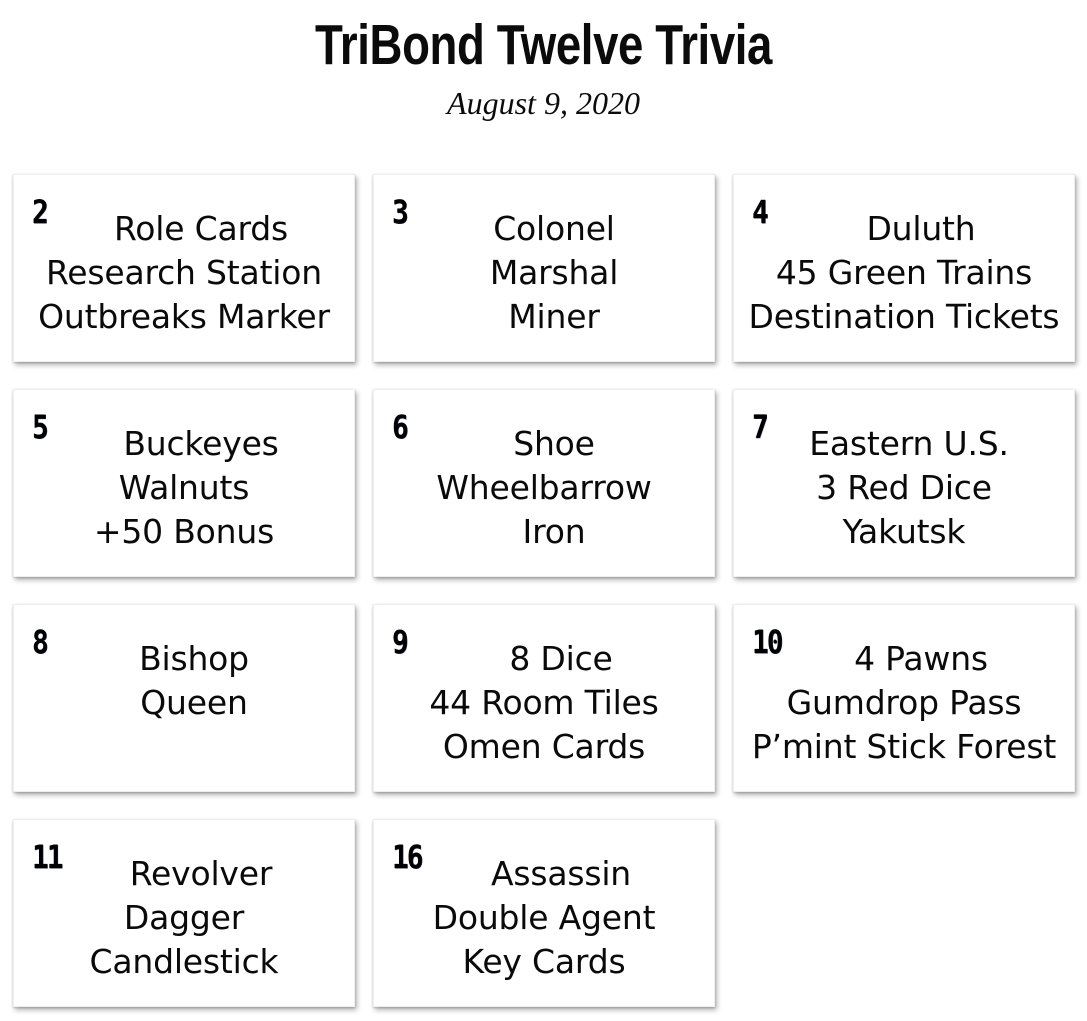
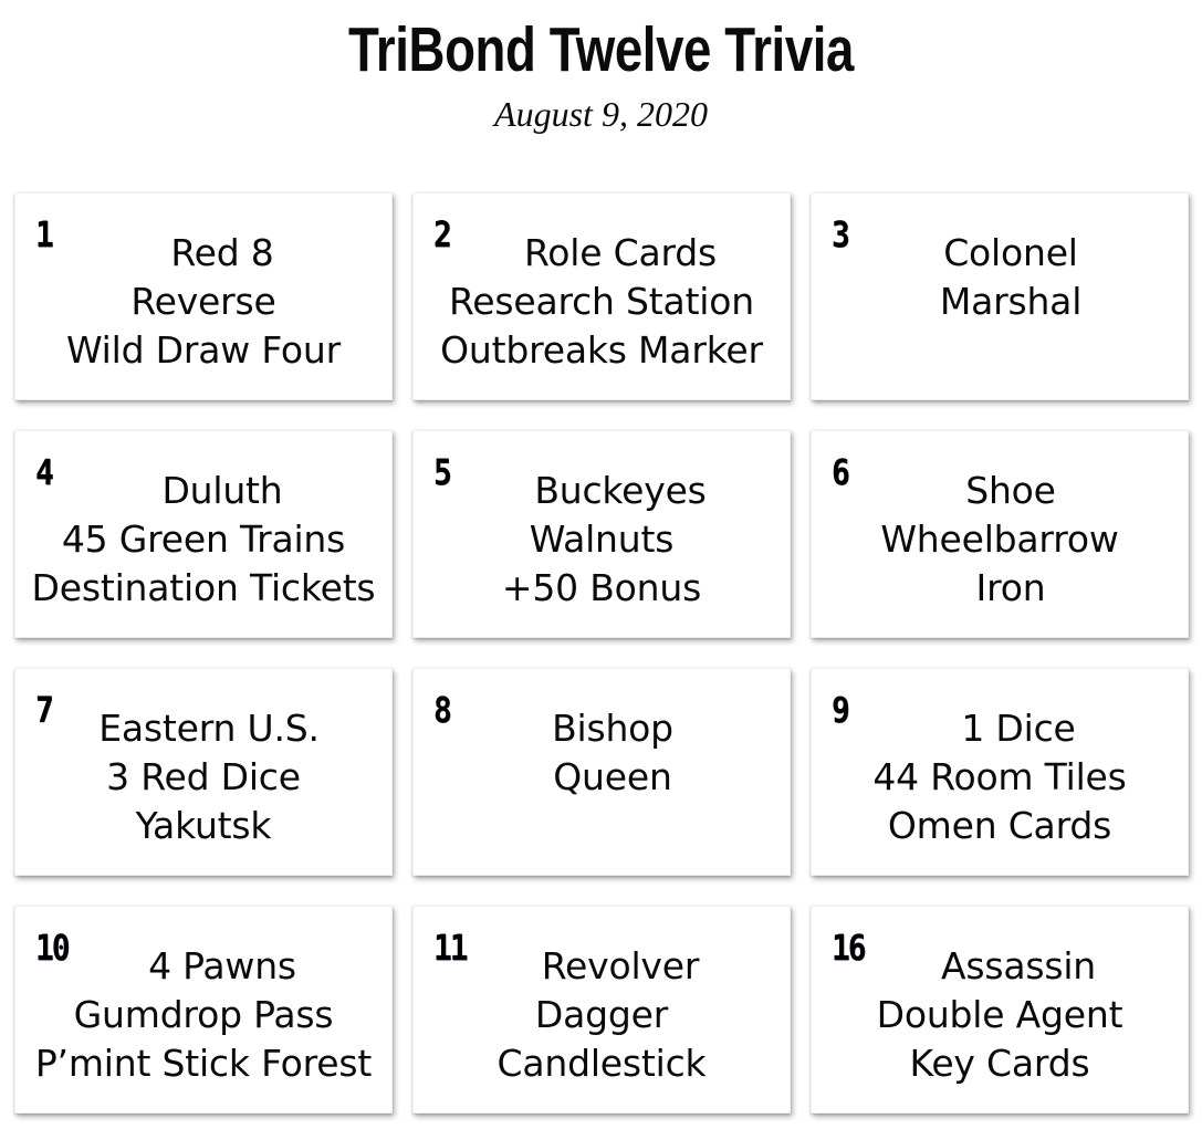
  TriBond Twelve Trivia
  August 9, 2020
+ 1
+ Red 8
+ Reverse
+ Wild Draw Four
  2
  Role Cards
  Research Station
  Outbreaks Marker
  3
  Colonel
  Marshal
- Miner
  4
  Duluth
  45 Green Trains
  Destination Tickets
  5
  Buckeyes
  Walnuts
  +50 Bonus
  6
  Shoe
  Wheelbarrow
  Iron
  7
  Eastern U.S.
  3 Red Dice
  Yakutsk
  8
  Bishop
  Queen
  9
- 8 Dice
+ 1 Dice
  44 Room Tiles
  Omen Cards
  10
  4 Pawns
  Gumdrop Pass
  P’mint Stick Forest
  11
  Revolver
  Dagger
  Candlestick
  16
  Assassin
  Double Agent
  Key Cards
